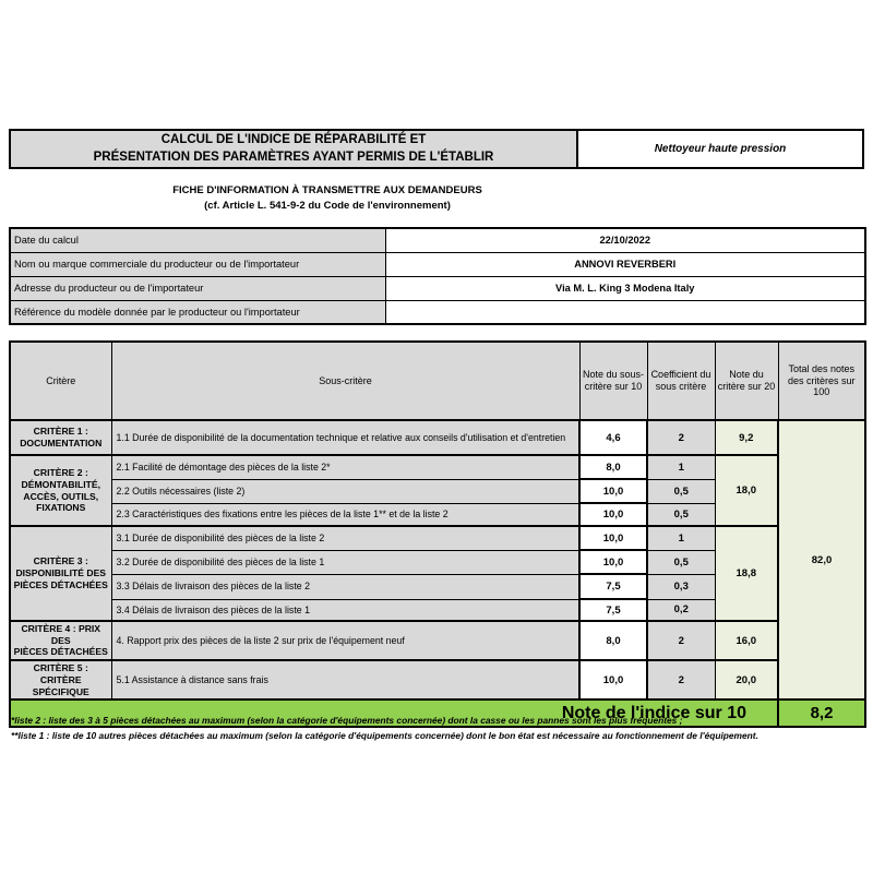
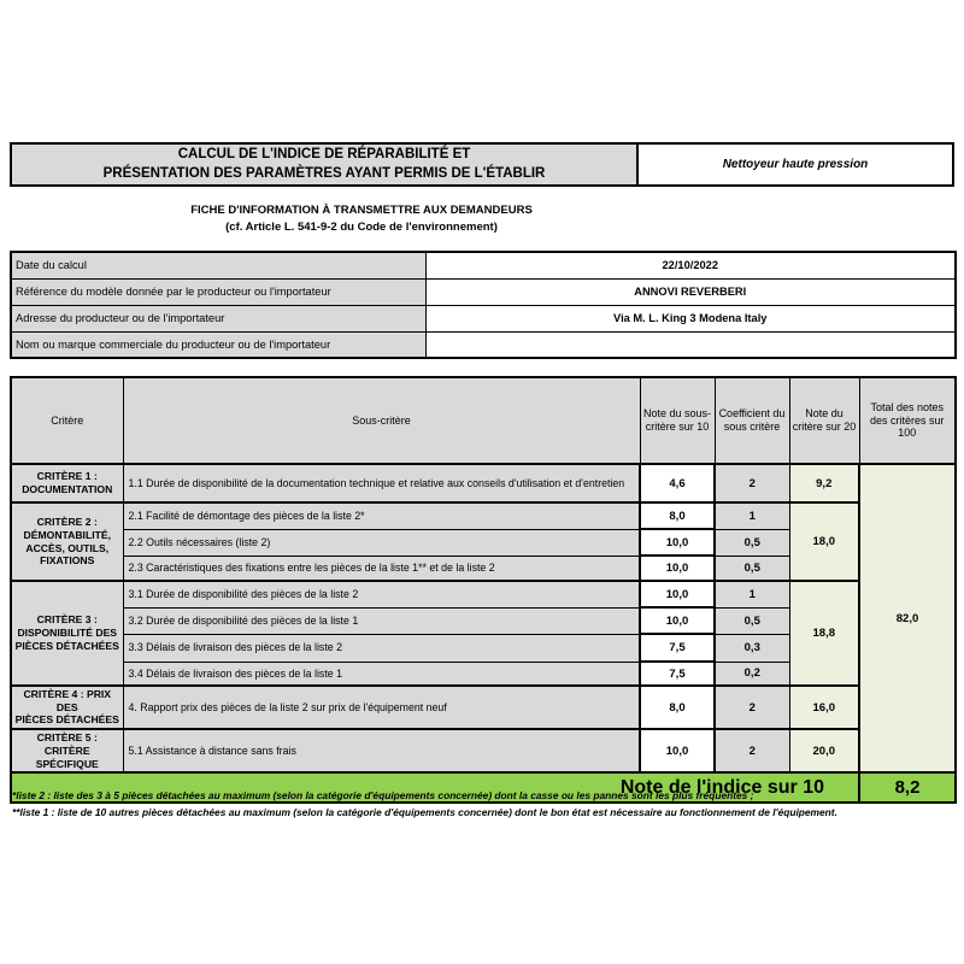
  CALCUL DE L'INDICE DE RÉPARABILITÉ ET
  PRÉSENTATION DES PARAMÈTRES AYANT PERMIS DE L'ÉTABLIR
  Nettoyeur haute pression
  FICHE D'INFORMATION À TRANSMETTRE AUX DEMANDEURS
  (cf. Article L. 541-9-2 du Code de l'environnement)
  Date du calcul	22/10/2022
- Nom ou marque commerciale du producteur ou de l'importateur	ANNOVI REVERBERI
+ Référence du modèle donnée par le producteur ou l'importateur	ANNOVI REVERBERI
  Adresse du producteur ou de l'importateur	Via M. L. King 3 Modena Italy
- Référence du modèle donnée par le producteur ou l'importateur
+ Nom ou marque commerciale du producteur ou de l'importateur
  Critère	Sous-critère	Note du sous-critère sur 10	Coefficient du sous critère	Note du critère sur 20	Total des notes des critères sur 100
  CRITÈRE 1 : DOCUMENTATION	1.1 Durée de disponibilité de la documentation technique et relative aux conseils d'utilisation et d'entretien	4,6	2	9,2	82,0
  CRITÈRE 2 : DÉMONTABILITÉ, ACCÈS, OUTILS, FIXATIONS	2.1 Facilité de démontage des pièces de la liste 2*	8,0	1	18,0
  2.2 Outils nécessaires (liste 2)	10,0	0,5
  2.3 Caractéristiques des fixations entre les pièces de la liste 1** et de la liste 2	10,0	0,5
  CRITÈRE 3 : DISPONIBILITÉ DES PIÈCES DÉTACHÉES	3.1 Durée de disponibilité des pièces de la liste 2	10,0	1	18,8
  3.2 Durée de disponibilité des pièces de la liste 1	10,0	0,5
  3.3 Délais de livraison des pièces de la liste 2	7,5	0,3
  3.4 Délais de livraison des pièces de la liste 1	7,5	0,2
  CRITÈRE 4 : PRIX DES PIÈCES DÉTACHÉES	4. Rapport prix des pièces de la liste 2 sur prix de l'équipement neuf	8,0	2	16,0
  CRITÈRE 5 : CRITÈRE SPÉCIFIQUE	5.1 Assistance à distance sans frais	10,0	2	20,0
  Note de l'indice sur 10	8,2
  *liste 2 : liste des 3 à 5 pièces détachées au maximum (selon la catégorie d'équipements concernée) dont la casse ou les pannes sont les plus fréquentes ;
  **liste 1 : liste de 10 autres pièces détachées au maximum (selon la catégorie d'équipements concernée) dont le bon état est nécessaire au fonctionnement de l'équipement.
